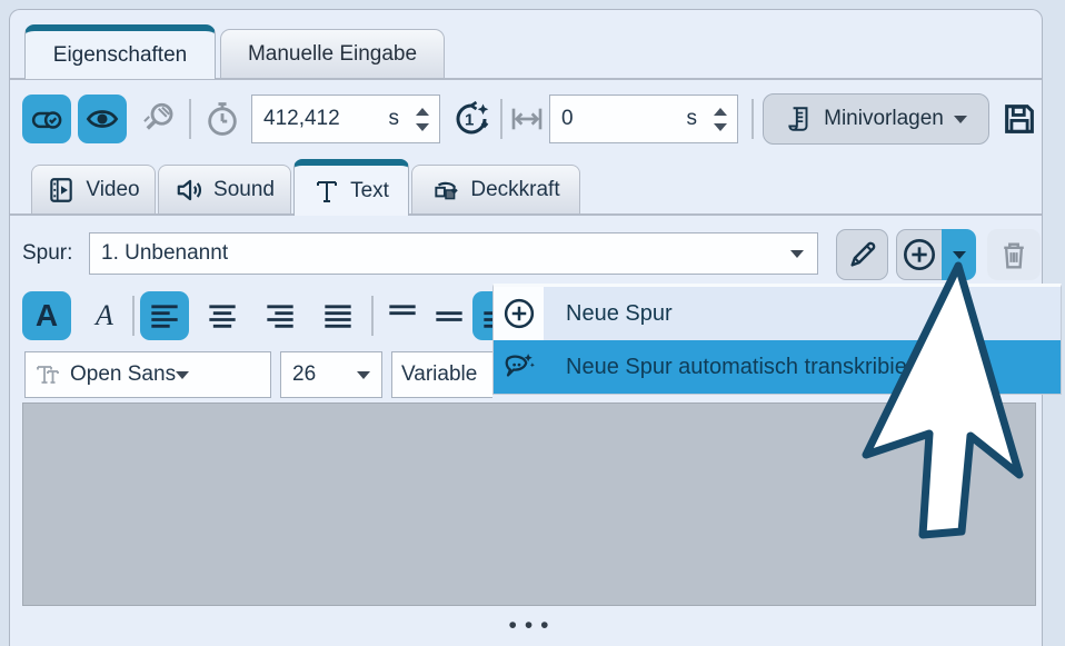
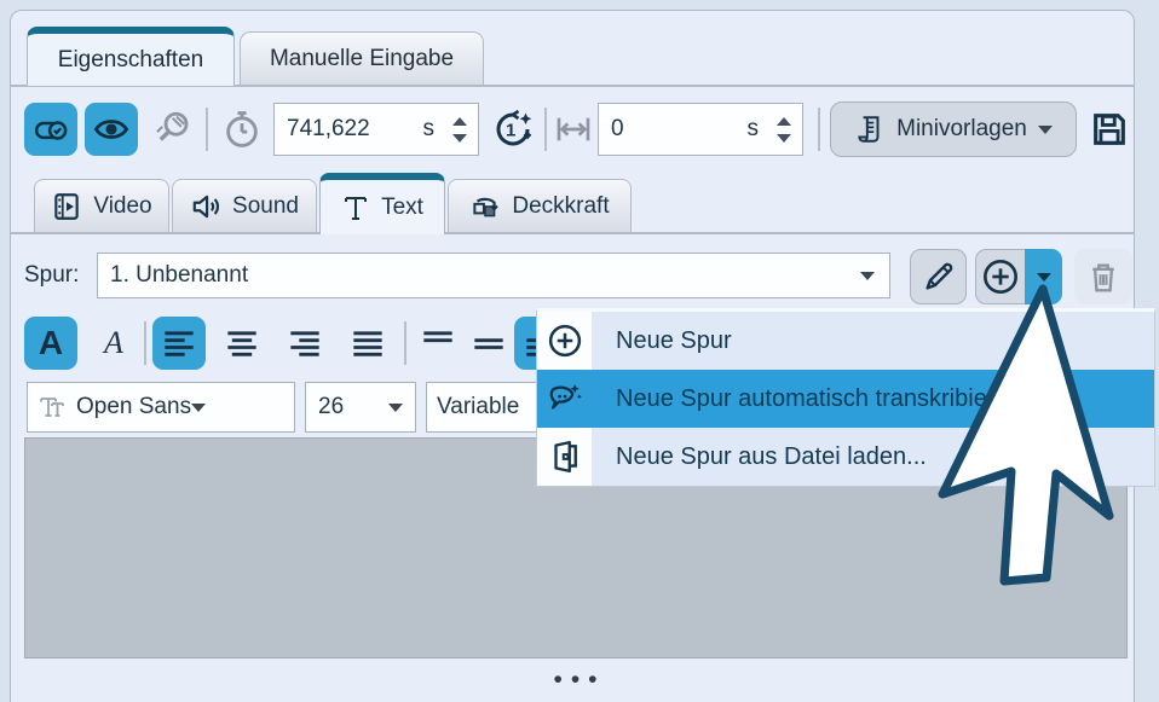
  Eigenschaften
  Manuelle Eingabe
- 412,412
+ 741,622
  s
  1
  0
  s
  Minivorlagen
  Video
  Sound
  Text
  Deckkraft
  Spur:
  1. Unbenannt
  A
  A
  Open Sans
  26
  Variable
  •••
  Neue Spur
  Neue Spur automatisch transkribie
+ Neue Spur aus Datei laden...
